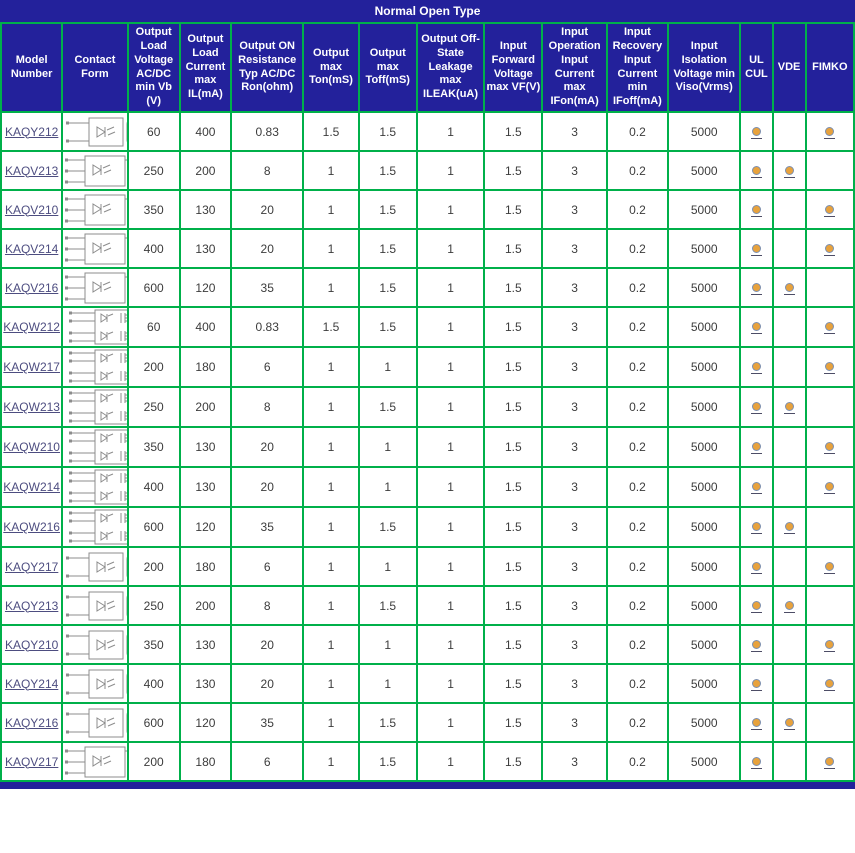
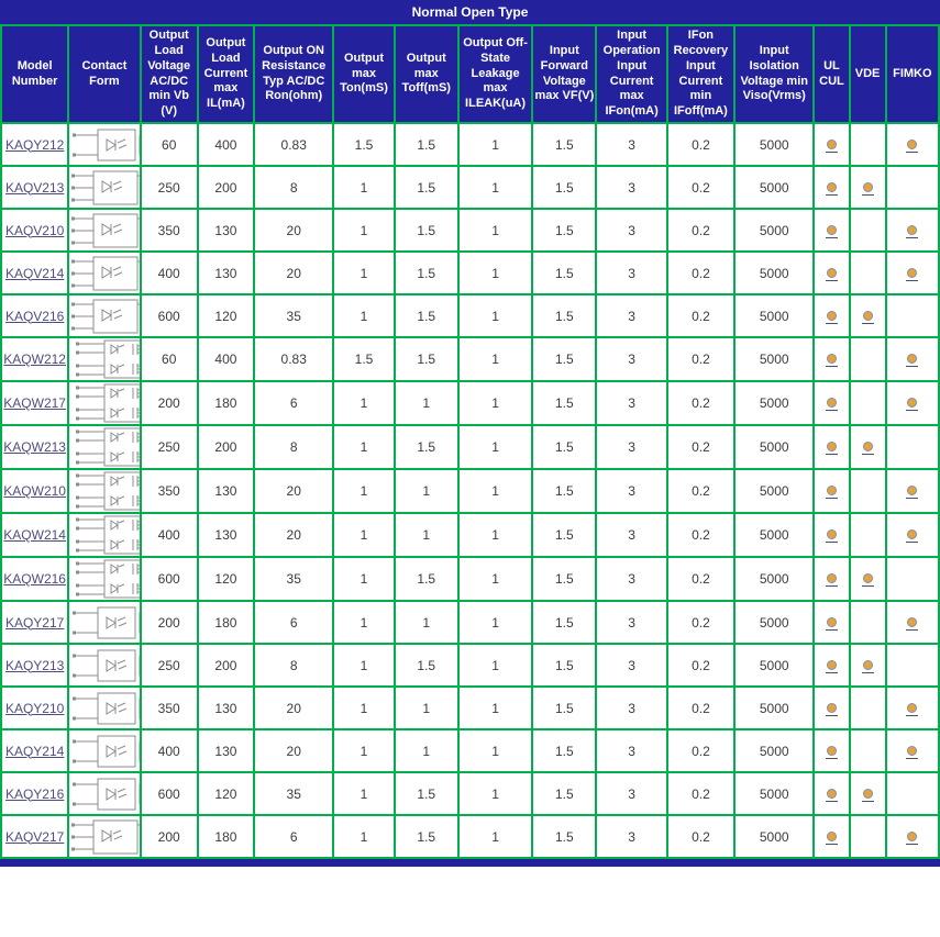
  Normal Open Type
- Model Number	Contact Form	Output Load Voltage AC/DC min Vb (V)	Output Load Current max IL(mA)	Output ON Resistance Typ AC/DC Ron(ohm)	Output max Ton(mS)	Output max Toff(mS)	Output Off-State Leakage max ILEAK(uA)	Input Forward Voltage max VF(V)	Input Operation Input Current max IFon(mA)	Input Recovery Input Current min IFoff(mA)	Input Isolation Voltage min Viso(Vrms)	UL CUL	VDE	FIMKO
+ Model Number	Contact Form	Output Load Voltage AC/DC min Vb (V)	Output Load Current max IL(mA)	Output ON Resistance Typ AC/DC Ron(ohm)	Output max Ton(mS)	Output max Toff(mS)	Output Off-State Leakage max ILEAK(uA)	Input Forward Voltage max VF(V)	Input Operation Input Current max IFon(mA)	IFon Recovery Input Current min IFoff(mA)	Input Isolation Voltage min Viso(Vrms)	UL CUL	VDE	FIMKO
  KAQY212		60	400	0.83	1.5	1.5	1	1.5	3	0.2	5000
  KAQV213		250	200	8	1	1.5	1	1.5	3	0.2	5000
  KAQV210		350	130	20	1	1.5	1	1.5	3	0.2	5000
  KAQV214		400	130	20	1	1.5	1	1.5	3	0.2	5000
  KAQV216		600	120	35	1	1.5	1	1.5	3	0.2	5000
  KAQW212		60	400	0.83	1.5	1.5	1	1.5	3	0.2	5000
  KAQW217		200	180	6	1	1	1	1.5	3	0.2	5000
  KAQW213		250	200	8	1	1.5	1	1.5	3	0.2	5000
  KAQW210		350	130	20	1	1	1	1.5	3	0.2	5000
  KAQW214		400	130	20	1	1	1	1.5	3	0.2	5000
  KAQW216		600	120	35	1	1.5	1	1.5	3	0.2	5000
  KAQY217		200	180	6	1	1	1	1.5	3	0.2	5000
  KAQY213		250	200	8	1	1.5	1	1.5	3	0.2	5000
  KAQY210		350	130	20	1	1	1	1.5	3	0.2	5000
  KAQY214		400	130	20	1	1	1	1.5	3	0.2	5000
  KAQY216		600	120	35	1	1.5	1	1.5	3	0.2	5000
  KAQV217		200	180	6	1	1.5	1	1.5	3	0.2	5000
